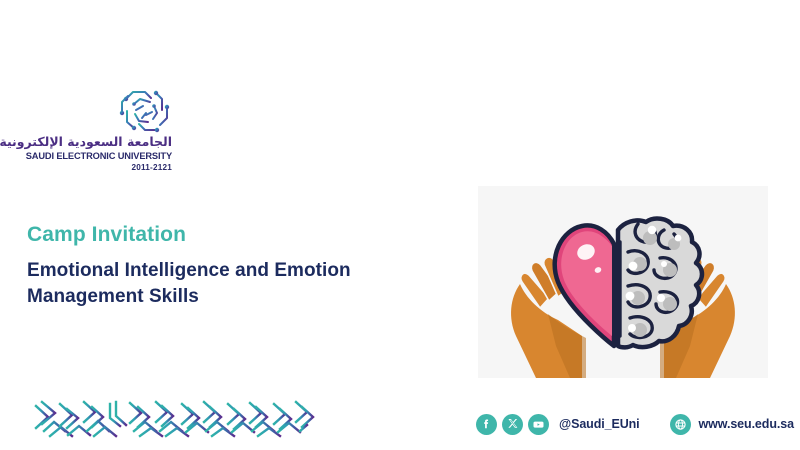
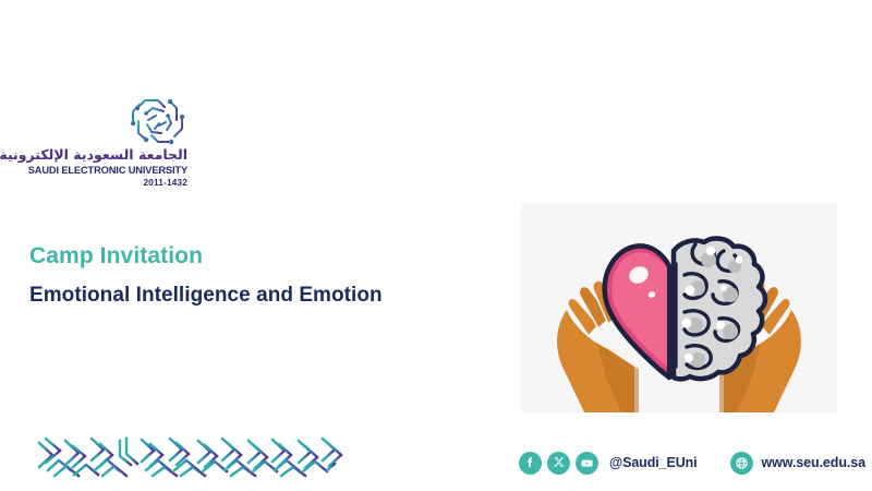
  الجامعة السعودية الإلكترونية
  SAUDI ELECTRONIC UNIVERSITY
- 2011-2121
+ 2011-1432
  Camp Invitation
  Emotional Intelligence and Emotion
- Management Skills
  @Saudi_EUni
  www.seu.edu.sa
